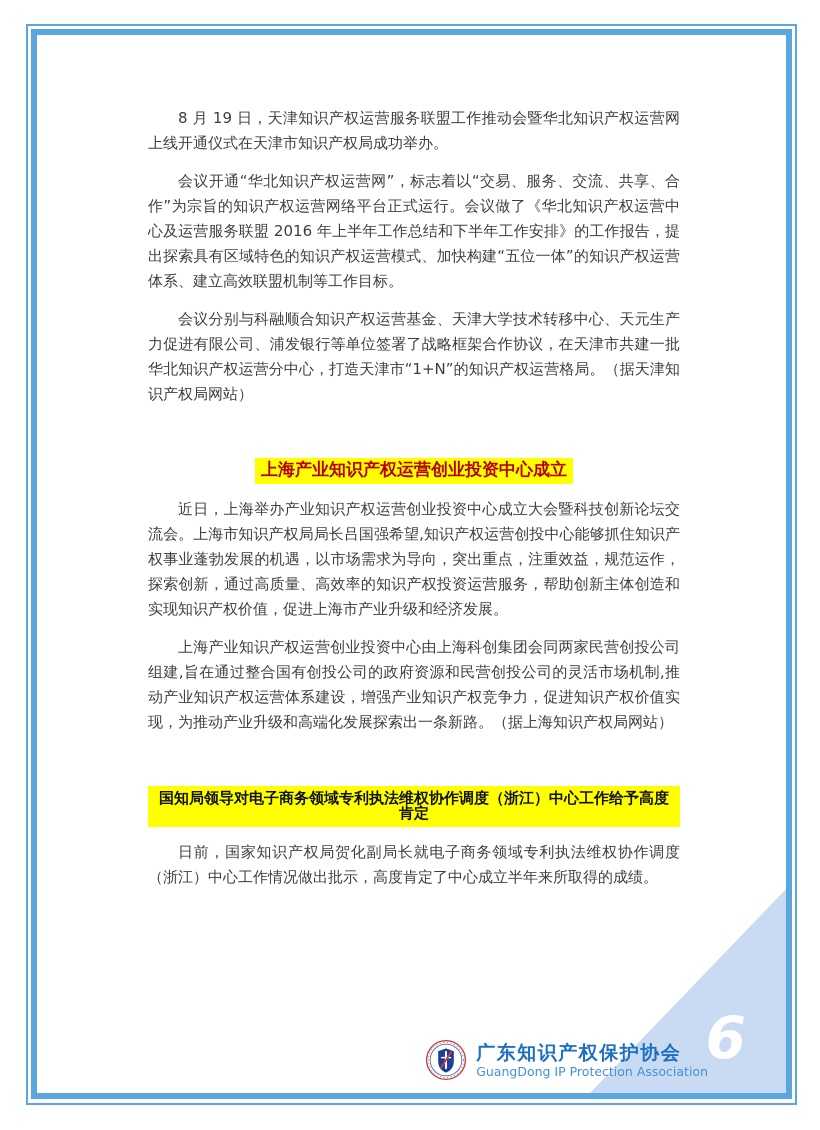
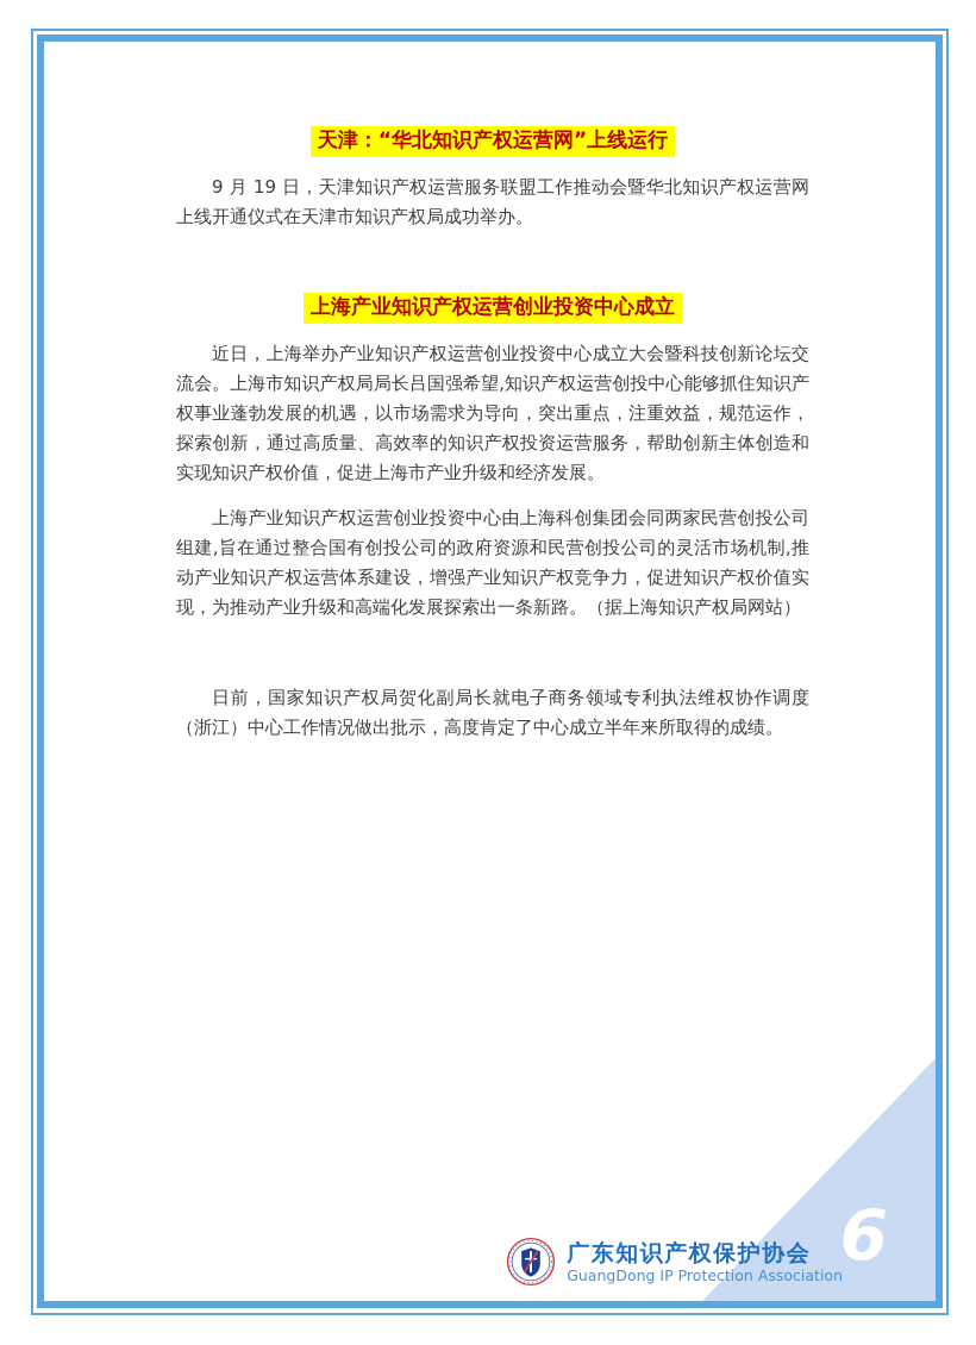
  6
+ 天津：“华北知识产权运营网”上线运行
- 8 月 19 日，天津知识产权运营服务联盟工作推动会暨华北知识产权运营网上线开通仪式在天津市知识产权局成功举办。
+ 9 月 19 日，天津知识产权运营服务联盟工作推动会暨华北知识产权运营网上线开通仪式在天津市知识产权局成功举办。
- 会议开通“华北知识产权运营网”，标志着以“交易、服务、交流、共享、合作”为宗旨的知识产权运营网络平台正式运行。会议做了《华北知识产权运营中心及运营服务联盟 2016 年上半年工作总结和下半年工作安排》的工作报告，提出探索具有区域特色的知识产权运营模式、加快构建“五位一体”的知识产权运营体系、建立高效联盟机制等工作目标。
- 会议分别与科融顺合知识产权运营基金、天津大学技术转移中心、天元生产力促进有限公司、浦发银行等单位签署了战略框架合作协议，在天津市共建一批华北知识产权运营分中心，打造天津市“1+N”的知识产权运营格局。（据天津知识产权局网站）
  上海产业知识产权运营创业投资中心成立
  近日，上海举办产业知识产权运营创业投资中心成立大会暨科技创新论坛交流会。上海市知识产权局局长吕国强希望,知识产权运营创投中心能够抓住知识产权事业蓬勃发展的机遇，以市场需求为导向，突出重点，注重效益，规范运作，探索创新，通过高质量、高效率的知识产权投资运营服务，帮助创新主体创造和实现知识产权价值，促进上海市产业升级和经济发展。
  上海产业知识产权运营创业投资中心由上海科创集团会同两家民营创投公司组建,旨在通过整合国有创投公司的政府资源和民营创投公司的灵活市场机制,推动产业知识产权运营体系建设，增强产业知识产权竞争力，促进知识产权价值实现，为推动产业升级和高端化发展探索出一条新路。（据上海知识产权局网站）
- 国知局领导对电子商务领域专利执法维权协作调度（浙江）中心工作给予高度肯定
  日前，国家知识产权局贺化副局长就电子商务领域专利执法维权协作调度（浙江）中心工作情况做出批示，高度肯定了中心成立半年来所取得的成绩。
  广东知识产权保护协会
  GuangDong IP Protection Association
